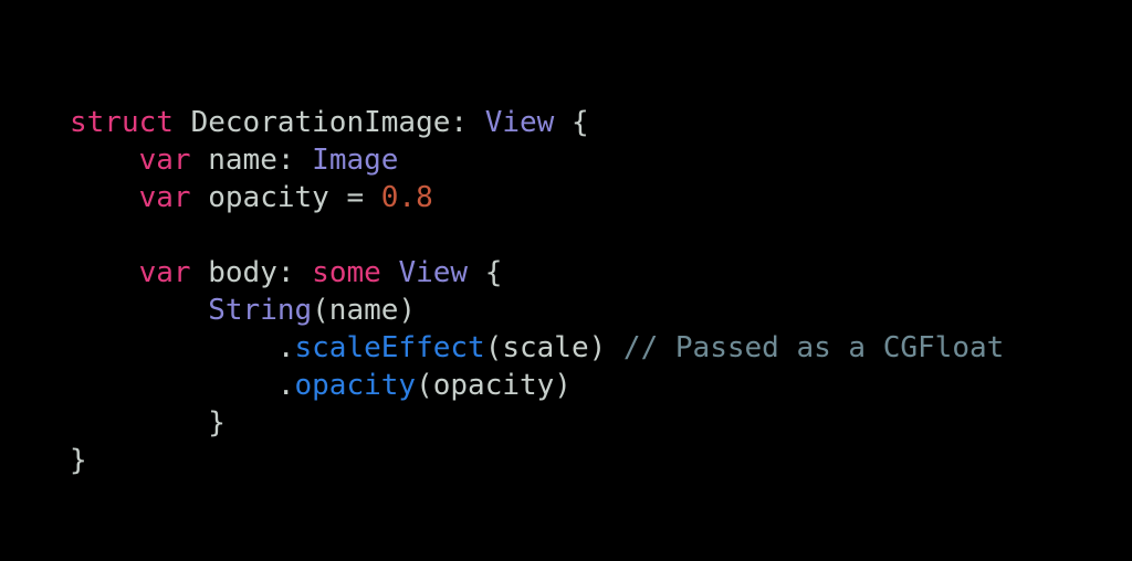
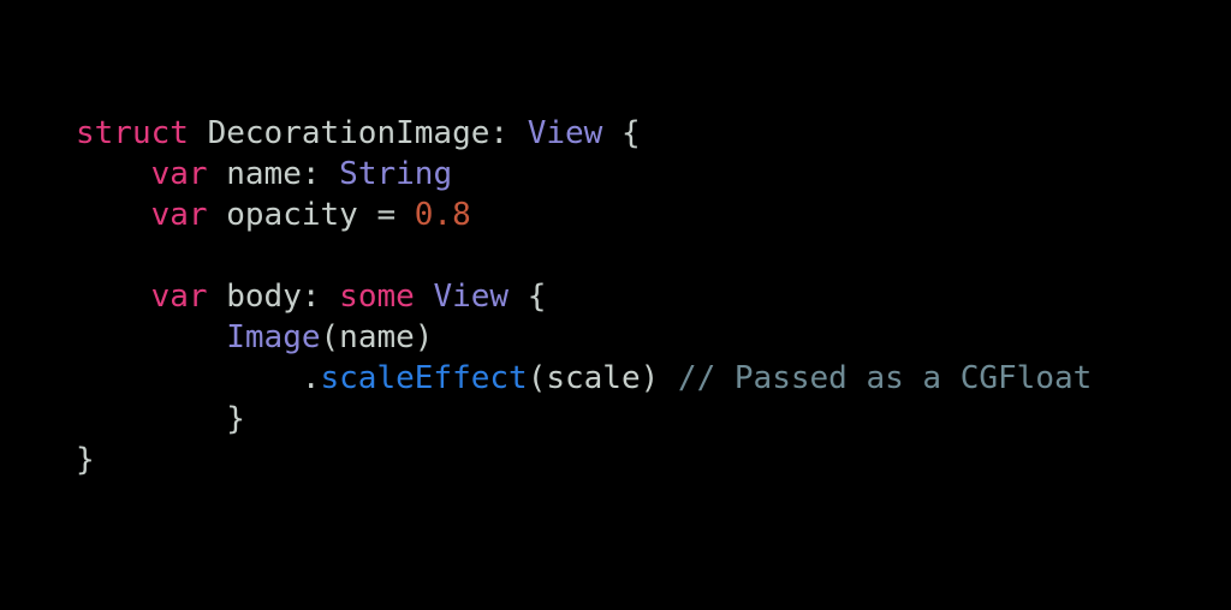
  struct DecorationImage: View {
- var name: Image
+ var name: String
  var opacity = 0.8
  var body: some View {
- String(name)
+ Image(name)
  .scaleEffect(scale) // Passed as a CGFloat
- .opacity(opacity)
  }
  }
